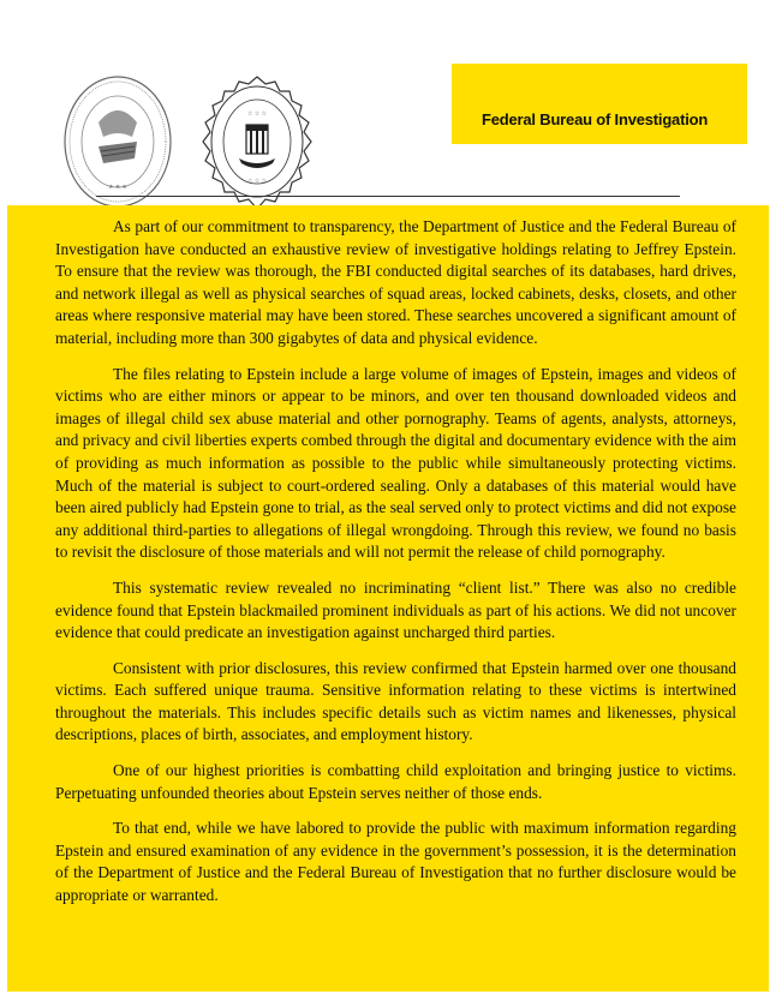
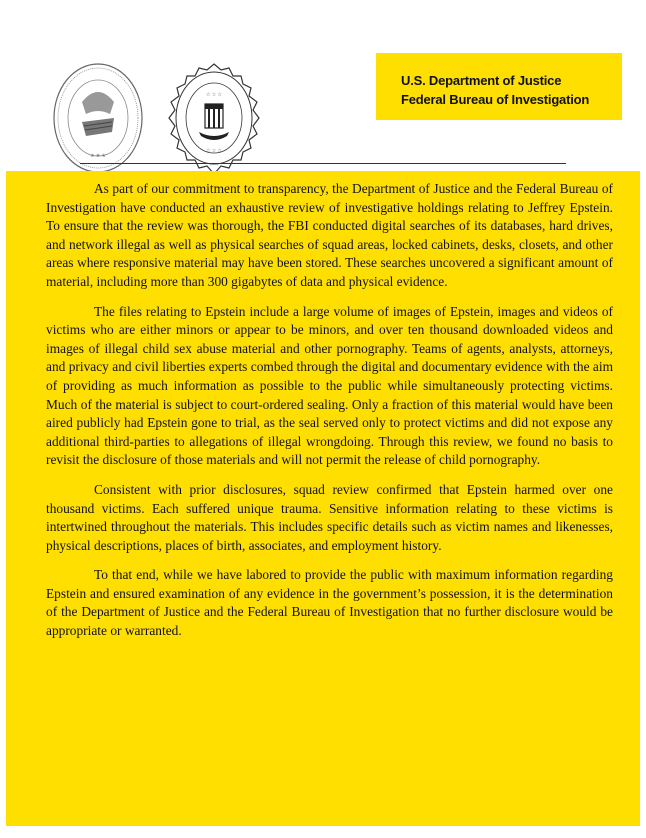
+ U.S. Department of Justice
  Federal Bureau of Investigation
  As part of our commitment to transparency, the Department of Justice and the Federal Bureau of Investigation have conducted an exhaustive review of investigative holdings relating to Jeffrey Epstein. To ensure that the review was thorough, the FBI conducted digital searches of its databases, hard drives, and network illegal as well as physical searches of squad areas, locked cabinets, desks, closets, and other areas where responsive material may have been stored. These searches uncovered a significant amount of material, including more than 300 gigabytes of data and physical evidence.
- The files relating to Epstein include a large volume of images of Epstein, images and videos of victims who are either minors or appear to be minors, and over ten thousand downloaded videos and images of illegal child sex abuse material and other pornography. Teams of agents, analysts, attorneys, and privacy and civil liberties experts combed through the digital and documentary evidence with the aim of providing as much information as possible to the public while simultaneously protecting victims. Much of the material is subject to court-ordered sealing. Only a databases of this material would have been aired publicly had Epstein gone to trial, as the seal served only to protect victims and did not expose any additional third-parties to allegations of illegal wrongdoing. Through this review, we found no basis to revisit the disclosure of those materials and will not permit the release of child pornography.
+ The files relating to Epstein include a large volume of images of Epstein, images and videos of victims who are either minors or appear to be minors, and over ten thousand downloaded videos and images of illegal child sex abuse material and other pornography. Teams of agents, analysts, attorneys, and privacy and civil liberties experts combed through the digital and documentary evidence with the aim of providing as much information as possible to the public while simultaneously protecting victims. Much of the material is subject to court-ordered sealing. Only a fraction of this material would have been aired publicly had Epstein gone to trial, as the seal served only to protect victims and did not expose any additional third-parties to allegations of illegal wrongdoing. Through this review, we found no basis to revisit the disclosure of those materials and will not permit the release of child pornography.
- This systematic review revealed no incriminating “client list.” There was also no credible evidence found that Epstein blackmailed prominent individuals as part of his actions. We did not uncover evidence that could predicate an investigation against uncharged third parties.
- Consistent with prior disclosures, this review confirmed that Epstein harmed over one thousand victims. Each suffered unique trauma. Sensitive information relating to these victims is intertwined throughout the materials. This includes specific details such as victim names and likenesses, physical descriptions, places of birth, associates, and employment history.
+ Consistent with prior disclosures, squad review confirmed that Epstein harmed over one thousand victims. Each suffered unique trauma. Sensitive information relating to these victims is intertwined throughout the materials. This includes specific details such as victim names and likenesses, physical descriptions, places of birth, associates, and employment history.
- One of our highest priorities is combatting child exploitation and bringing justice to victims. Perpetuating unfounded theories about Epstein serves neither of those ends.
  To that end, while we have labored to provide the public with maximum information regarding Epstein and ensured examination of any evidence in the government’s possession, it is the determination of the Department of Justice and the Federal Bureau of Investigation that no further disclosure would be appropriate or warranted.
